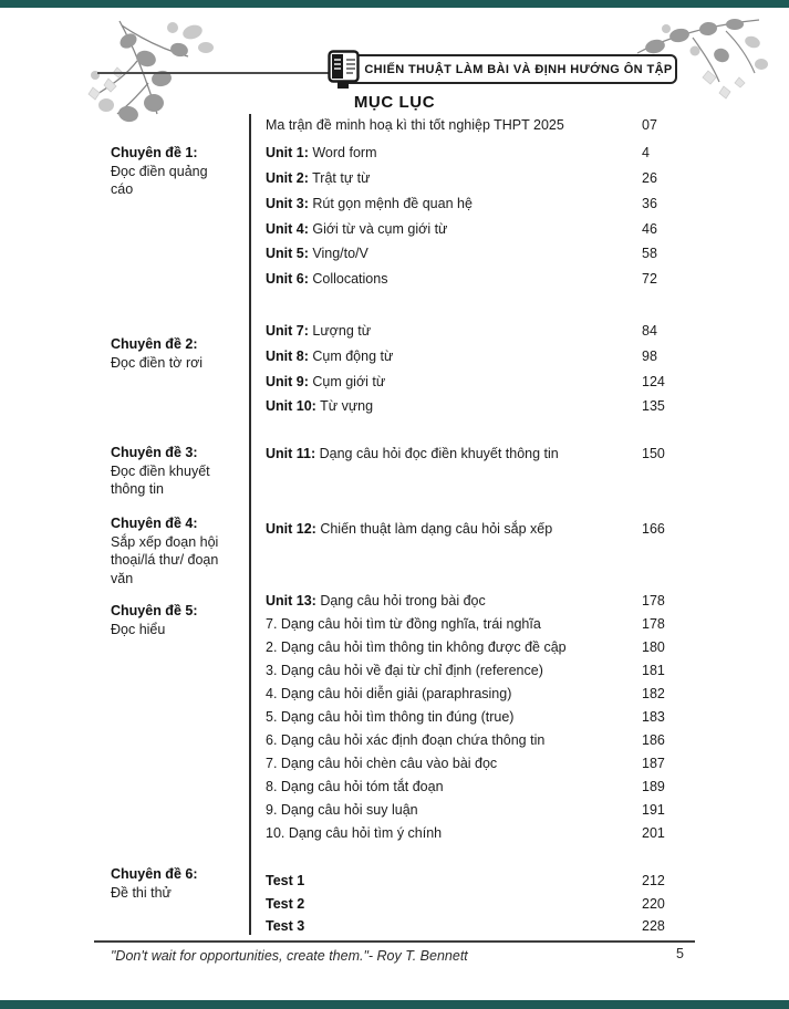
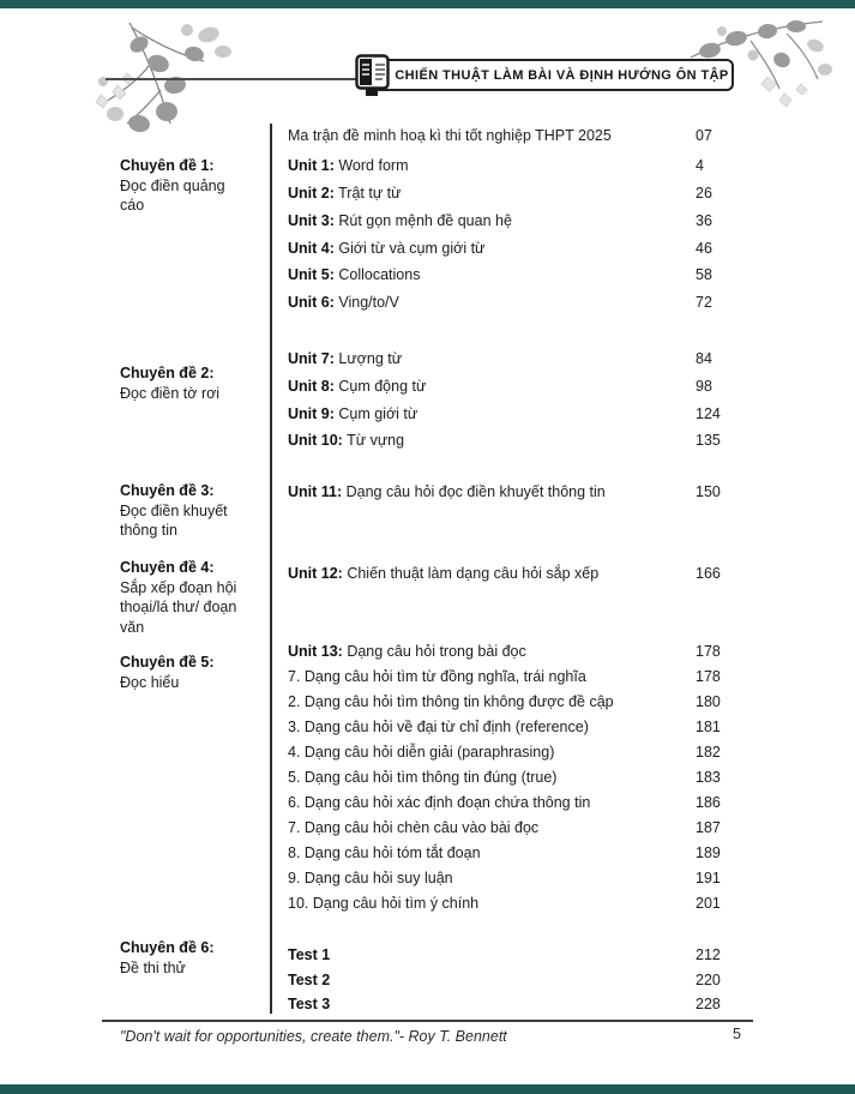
  CHIẾN THUẬT LÀM BÀI VÀ ĐỊNH HƯỚNG ÔN TẬP
- MỤC LỤC
  Chuyên đề 1:
  Đọc điền quảng cáo
  Chuyên đề 2:
  Đọc điền tờ rơi
  Chuyên đề 3:
  Đọc điền khuyết thông tin
  Chuyên đề 4:
  Sắp xếp đoạn hội thoại/lá thư/ đoạn văn
  Chuyên đề 5:
  Đọc hiểu
  Chuyên đề 6:
  Đề thi thử
  Ma trận đề minh hoạ kì thi tốt nghiệp THPT 2025
  07
  Unit 1: Word form
  4
  Unit 2: Trật tự từ
  26
  Unit 3: Rút gọn mệnh đề quan hệ
  36
  Unit 4: Giới từ và cụm giới từ
  46
- Unit 5: Ving/to/V
+ Unit 5: Collocations
  58
- Unit 6: Collocations
+ Unit 6: Ving/to/V
  72
  Unit 7: Lượng từ
  84
  Unit 8: Cụm động từ
  98
  Unit 9: Cụm giới từ
  124
  Unit 10: Từ vựng
  135
  Unit 11: Dạng câu hỏi đọc điền khuyết thông tin
  150
  Unit 12: Chiến thuật làm dạng câu hỏi sắp xếp
  166
  Unit 13: Dạng câu hỏi trong bài đọc
  178
  7. Dạng câu hỏi tìm từ đồng nghĩa, trái nghĩa
  178
  2. Dạng câu hỏi tìm thông tin không được đề cập
  180
  3. Dạng câu hỏi về đại từ chỉ định (reference)
  181
  4. Dạng câu hỏi diễn giải (paraphrasing)
  182
  5. Dạng câu hỏi tìm thông tin đúng (true)
  183
  6. Dạng câu hỏi xác định đoạn chứa thông tin
  186
  7. Dạng câu hỏi chèn câu vào bài đọc
  187
  8. Dạng câu hỏi tóm tắt đoạn
  189
  9. Dạng câu hỏi suy luận
  191
  10. Dạng câu hỏi tìm ý chính
  201
  Test 1
  212
  Test 2
  220
  Test 3
  228
  "Don't wait for opportunities, create them."- Roy T. Bennett
  5
